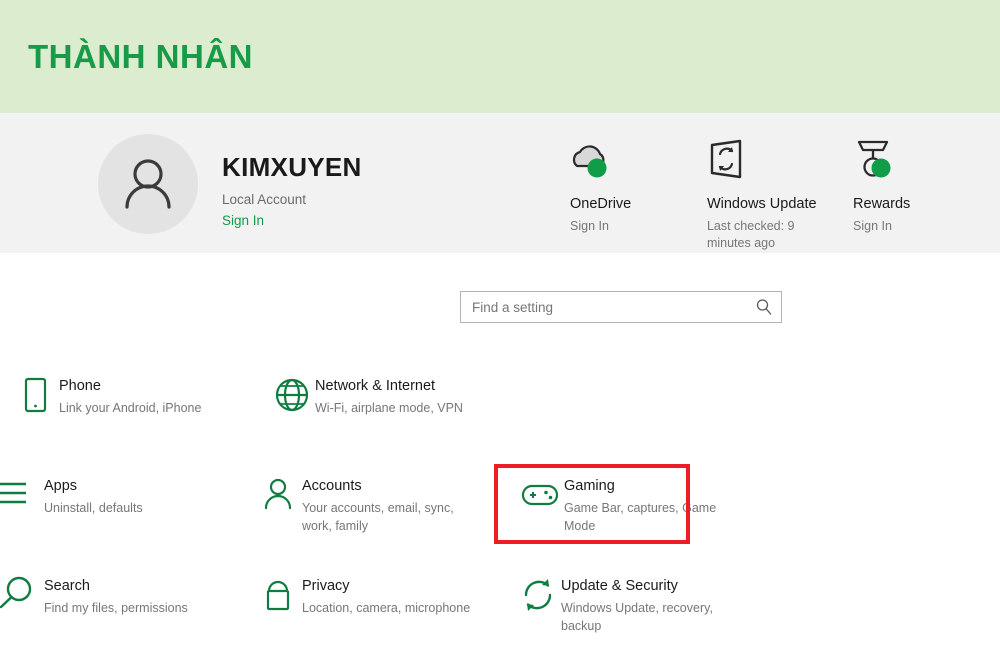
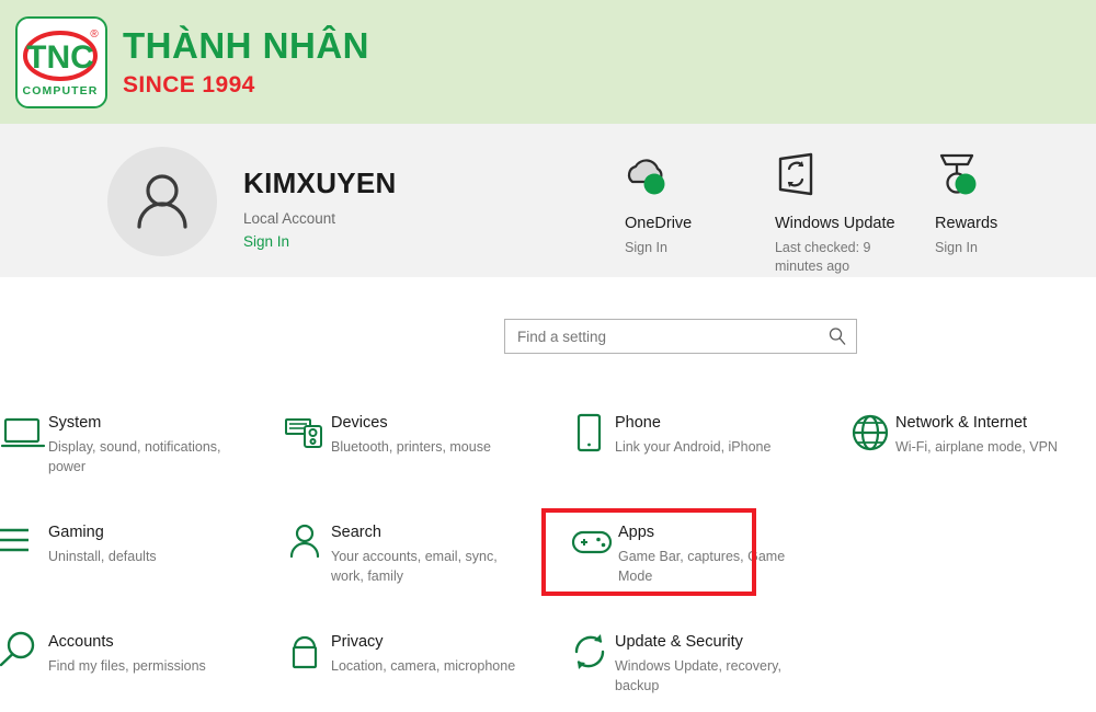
+ TNC
+ ®
+ COMPUTER
  THÀNH NHÂN
+ SINCE 1994
  KIMXUYEN
  Local Account
  Sign In
  OneDrive
  Sign In
  Windows Update
  Last checked: 9 minutes ago
  Rewards
  Sign In
  Find a setting
+ System
+ Display, sound, notifications, power
+ Devices
+ Bluetooth, printers, mouse
  Phone
  Link your Android, iPhone
  Network & Internet
  Wi-Fi, airplane mode, VPN
- Apps
+ Gaming
  Uninstall, defaults
- Accounts
+ Search
  Your accounts, email, sync, work, family
- Gaming
+ Apps
  Game Bar, captures, Game Mode
- Search
+ Accounts
  Find my files, permissions
  Privacy
  Location, camera, microphone
  Update & Security
  Windows Update, recovery, backup
